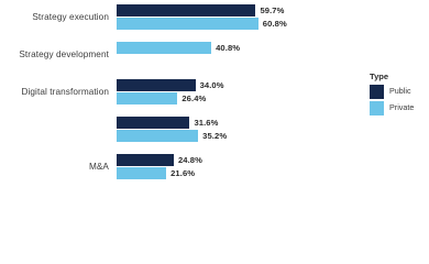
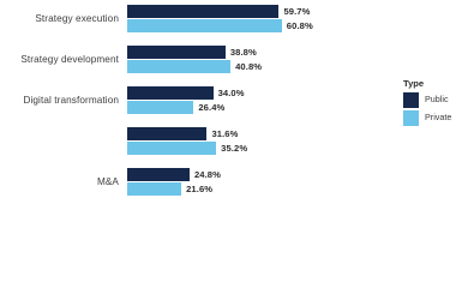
  Strategy execution
  59.7%
  60.8%
  Strategy development
+ 38.8%
  40.8%
  Digital transformation
  34.0%
  26.4%
  31.6%
  35.2%
  M&A
  24.8%
  21.6%
  Type
  Public
  Private
